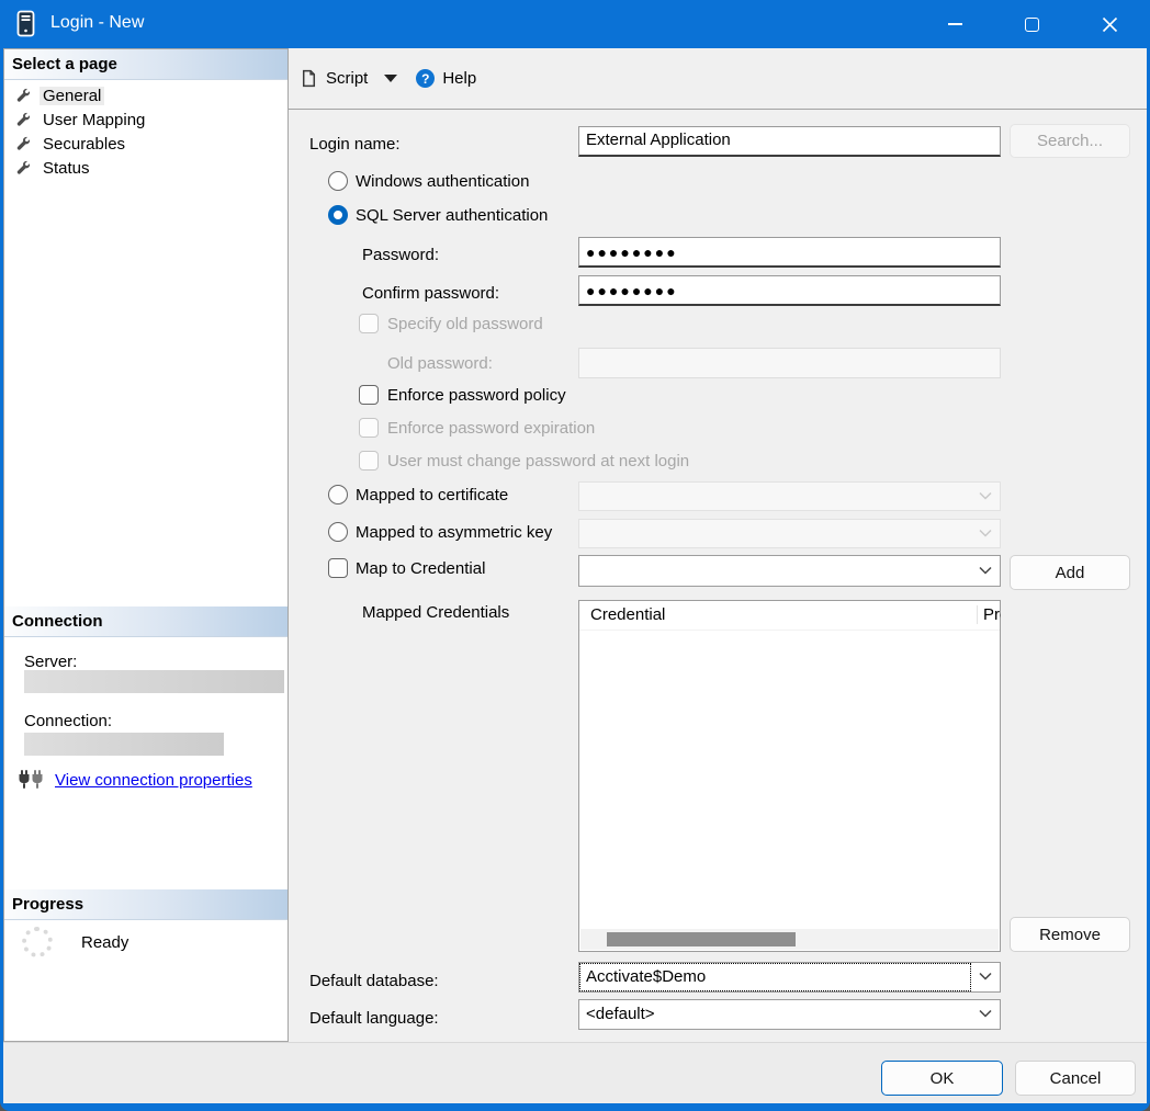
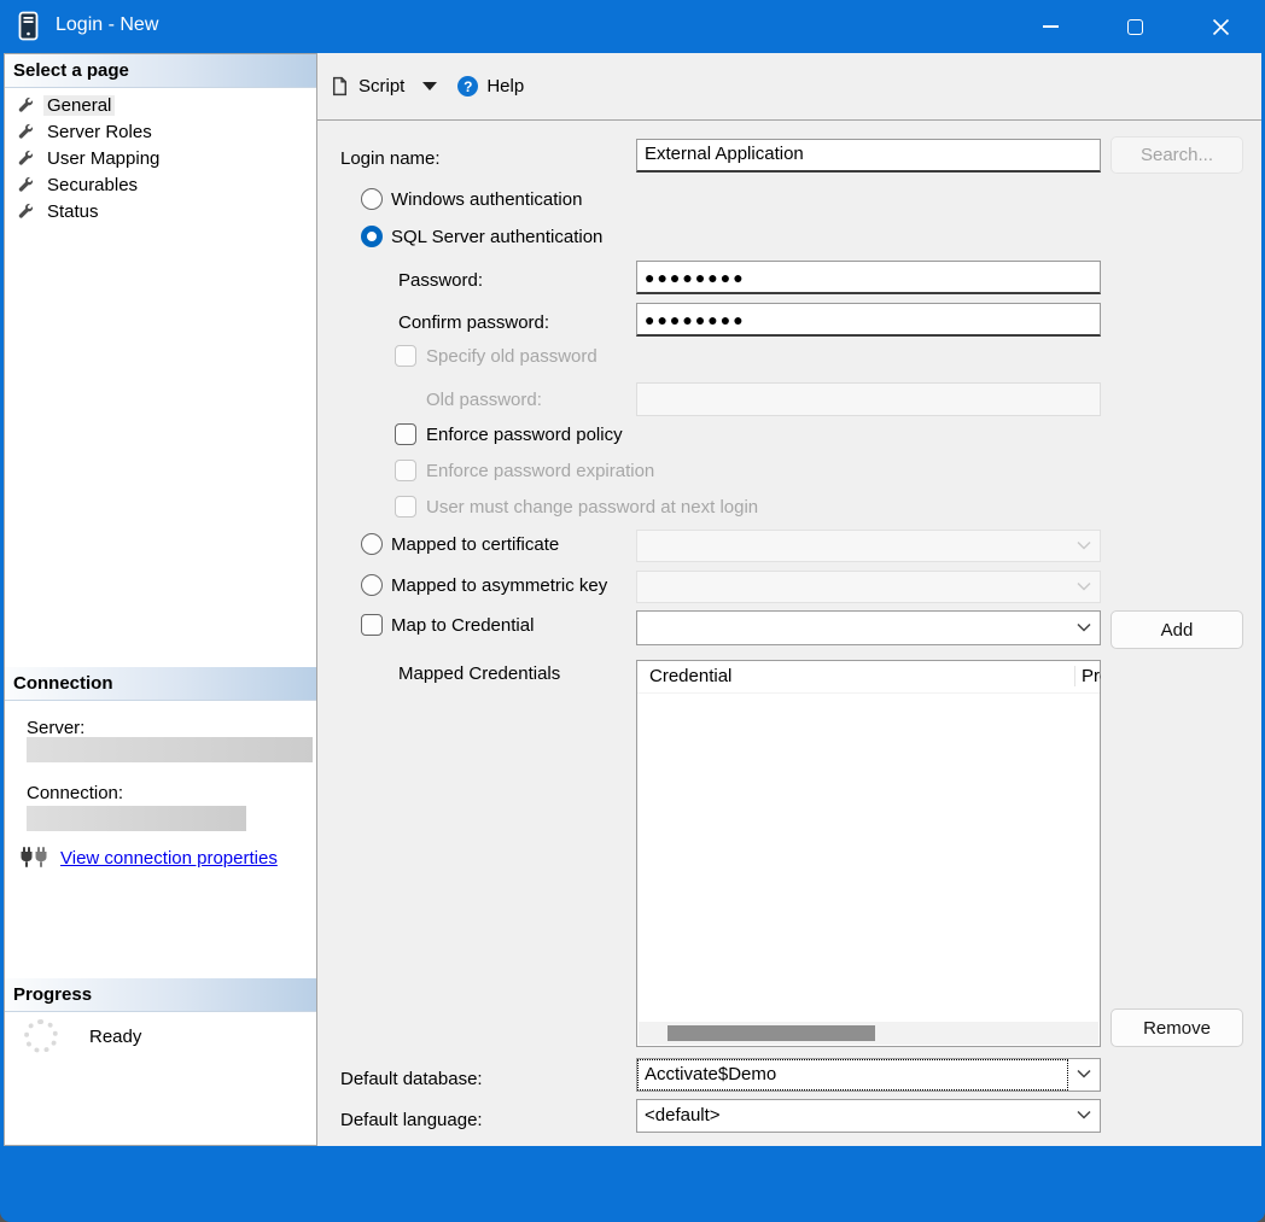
  Login - New
  Select a page
  General
+ Server Roles
  User Mapping
  Securables
  Status
  Connection
  Server:
  Connection:
  View connection properties
  Progress
  Ready
  Script
  ?
  Help
  Login name:
  External Application
  Search...
  Windows authentication
  SQL Server authentication
  Password:
  ●●●●●●●●
  Confirm password:
  ●●●●●●●●
  Specify old password
  Old password:
  Enforce password policy
  Enforce password expiration
  User must change password at next login
  Mapped to certificate
  Mapped to asymmetric key
  Map to Credential
  Add
  Mapped Credentials
  Credential
  Remove
  Default database:
  Acctivate$Demo
  Default language:
  <default>
- OK
- Cancel
